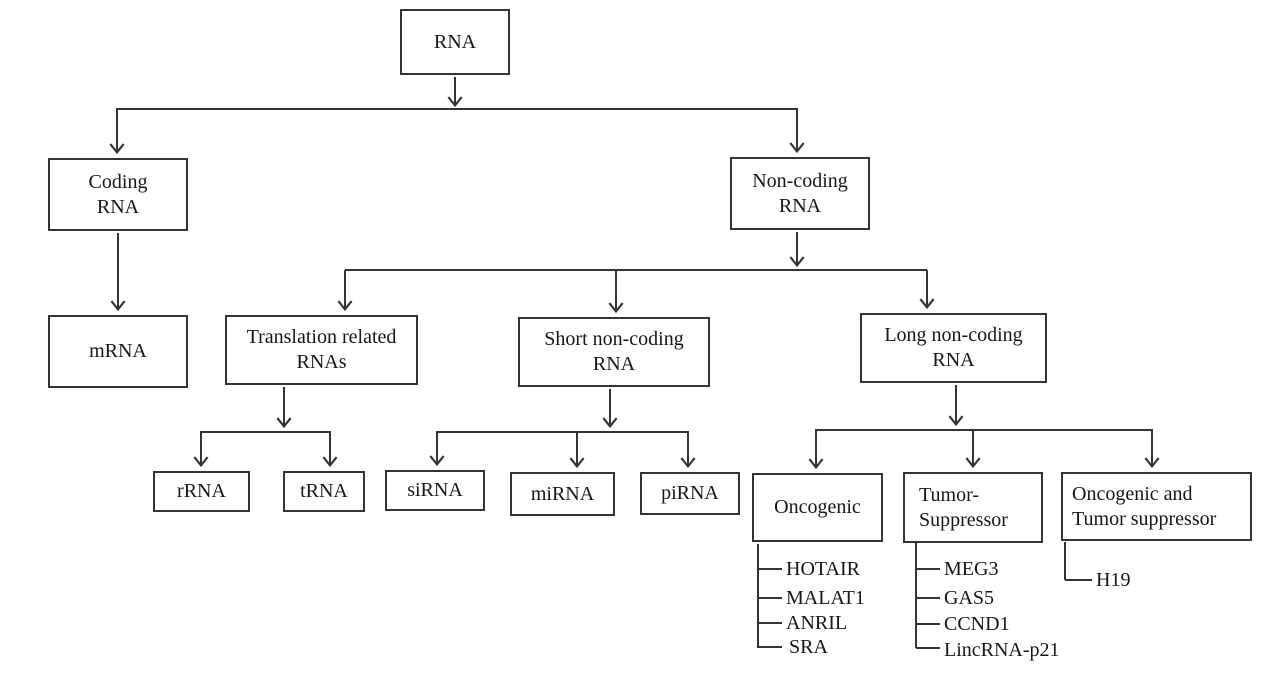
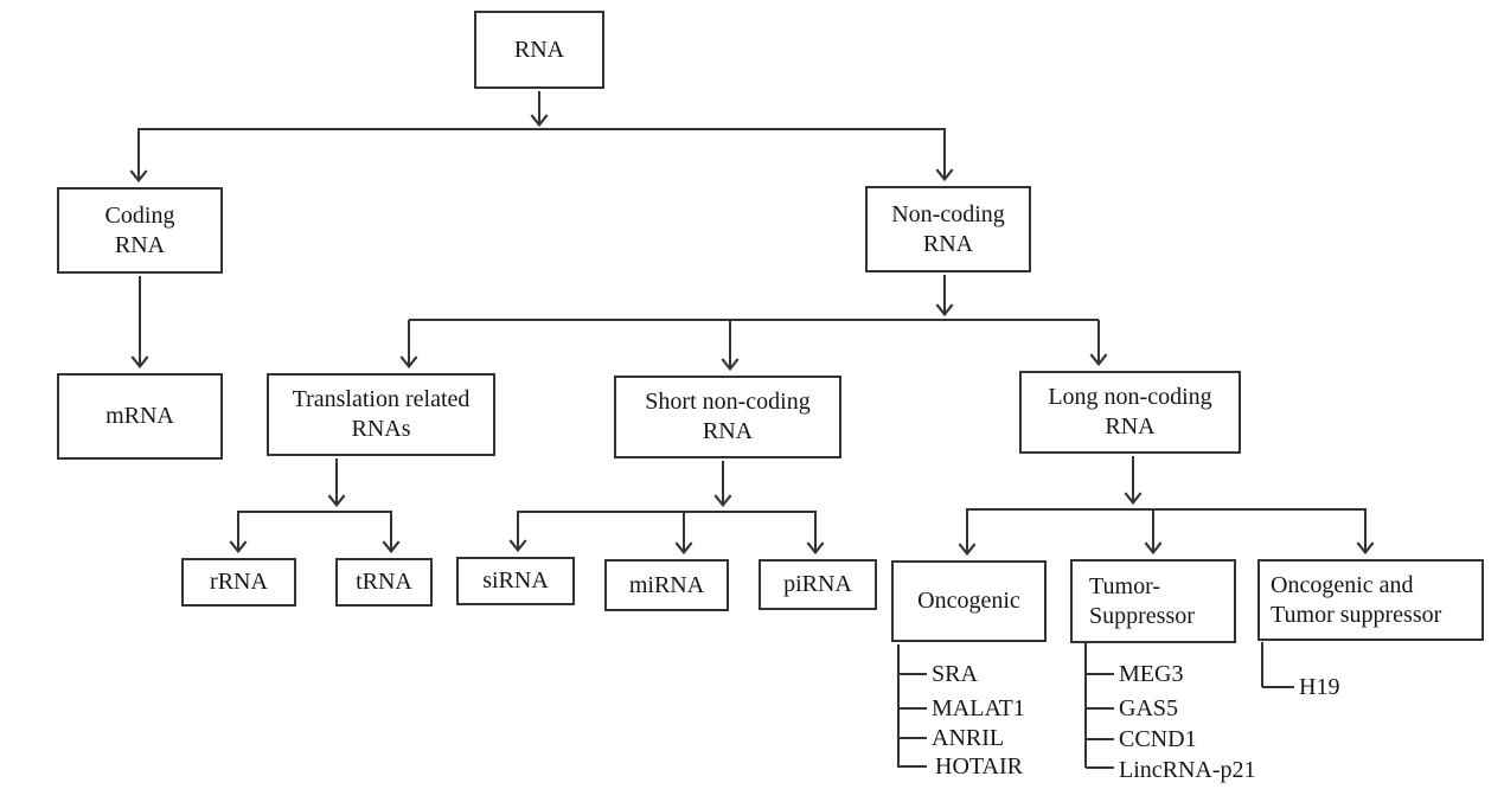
  RNA
  Coding
  RNA
  mRNA
  Non-coding
  RNA
  Translation related
  RNAs
  Short non-coding
  RNA
  Long non-coding
  RNA
  rRNA
  tRNA
  siRNA
  miRNA
  piRNA
  Oncogenic
  Tumor-
  Suppressor
  Oncogenic and
  Tumor suppressor
- HOTAIR
+ SRA
  MALAT1
  ANRIL
- SRA
+ HOTAIR
  MEG3
  GAS5
  CCND1
  LincRNA-p21
  H19
